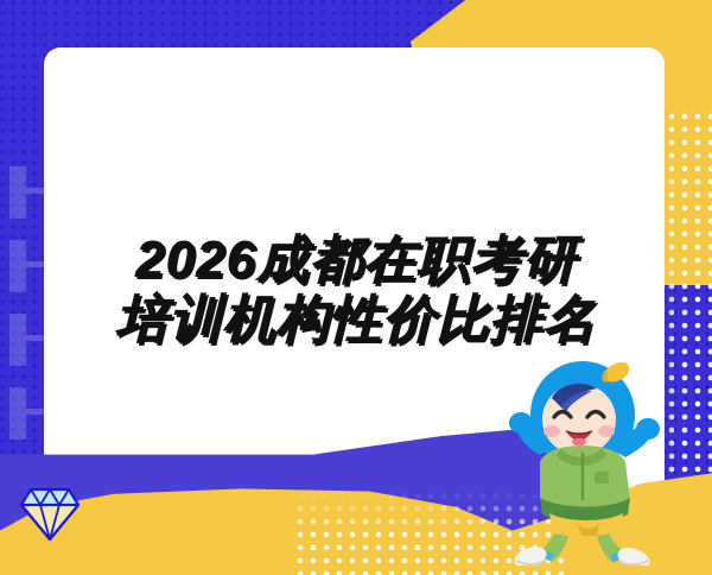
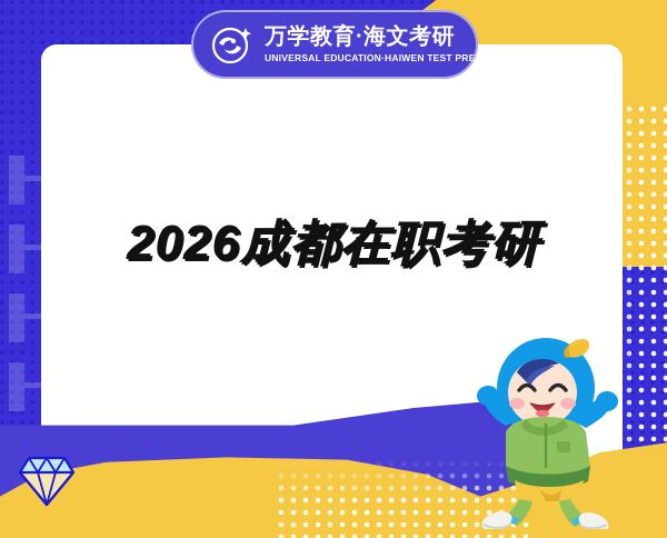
+ 万学教育·海文考研
+ UNIVERSAL EDUCATION·HAIWEN TEST PREP
  2026成都在职考研
- 培训机构性价比排名
